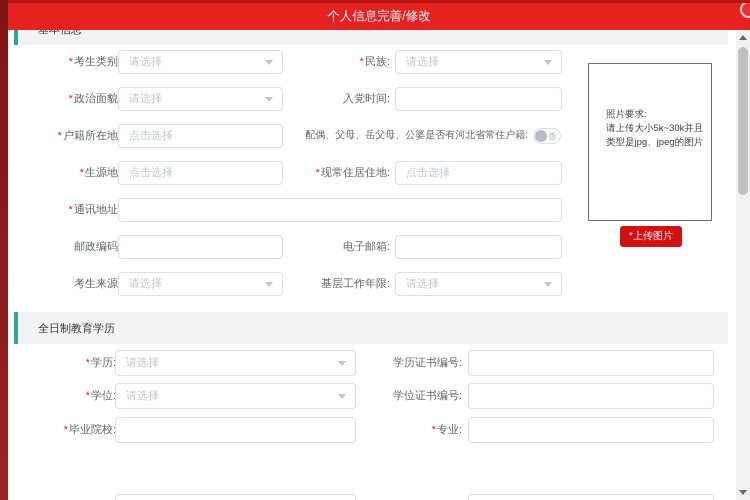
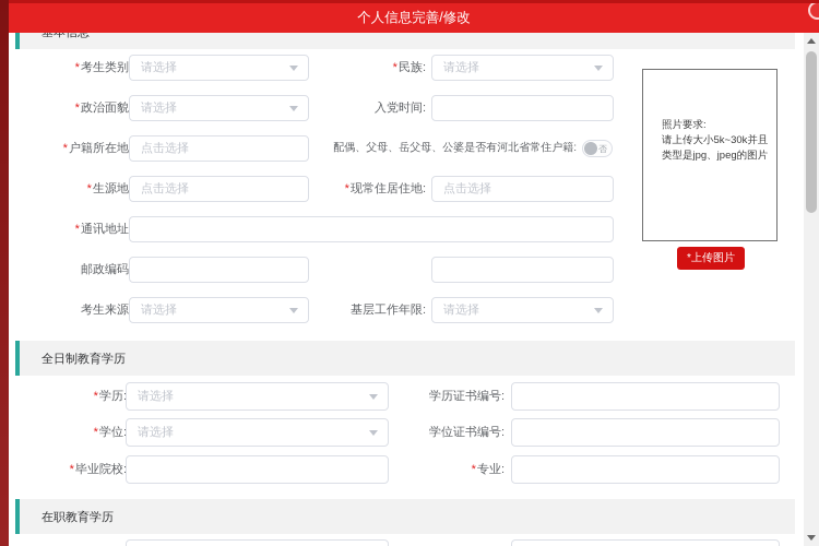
  个人信息完善/修改
  基本信息
  *考生类别
  请选择
  *民族:
  请选择
  *政治面貌
  请选择
  入党时间:
  *户籍所在地
  点击选择
  配偶、父母、岳父母、公婆是否有河北省常住户籍:
  否
  *生源地
  点击选择
  *现常住居住地:
  点击选择
  *通讯地址
  邮政编码
- 电子邮箱:
  考生来源
  请选择
  基层工作年限:
  请选择
  照片要求:
  请上传大小5k~30k并且类型是jpg、jpeg的图片
  *上传图片
  全日制教育学历
  *学历
  请选择
  学历证书编号:
  *学位
  请选择
  学位证书编号:
  *毕业院校
  *专业:
+ 在职教育学历
